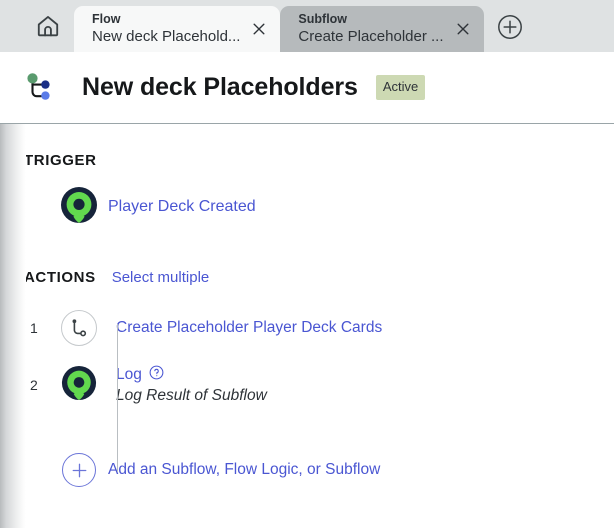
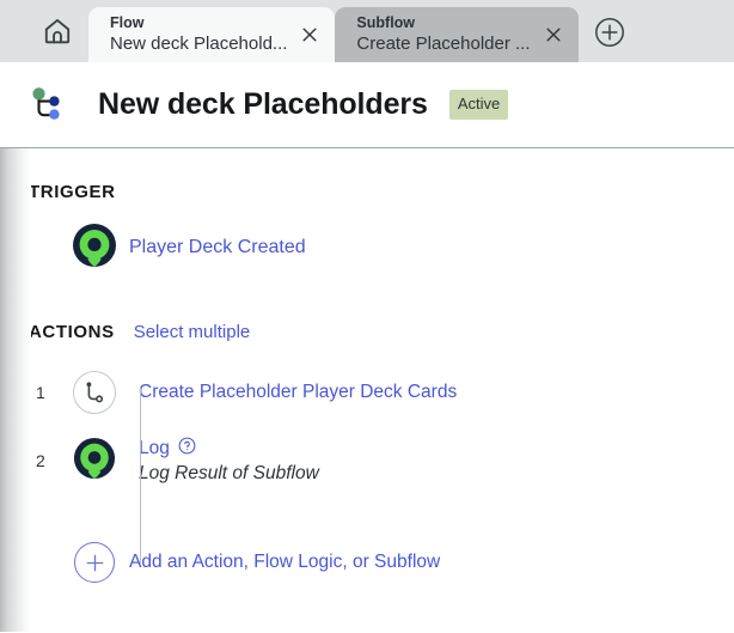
  Flow
  New deck Placehold...
  Subflow
  Create Placeholder ...
  New deck Placeholders
  Active
  TRIGGER
  Player Deck Created
  ACTIONS
  Select multiple
  1
  Create Placeholder Player Deck Cards
  2
  Log
  Log Result of Subflow
- Add an Subflow, Flow Logic, or Subflow
+ Add an Action, Flow Logic, or Subflow
